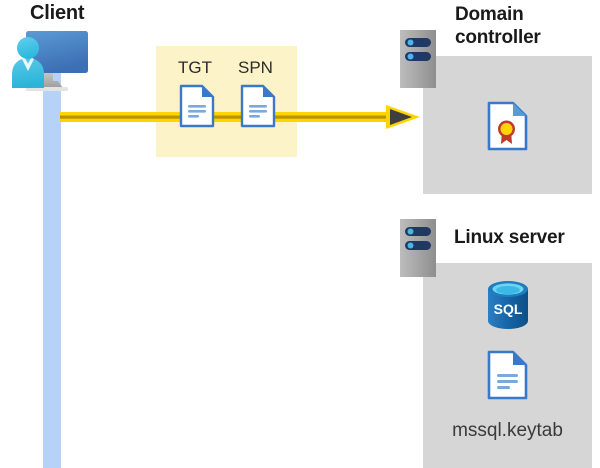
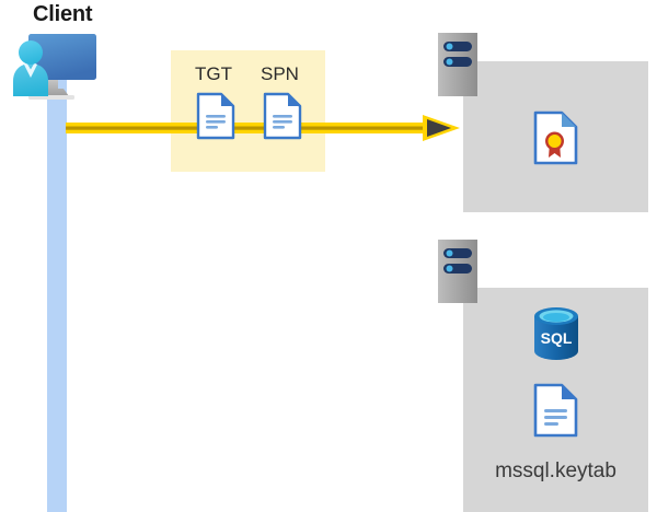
  Client
  TGT
  SPN
- Domain
- controller
- Linux server
  SQL
  mssql.keytab
